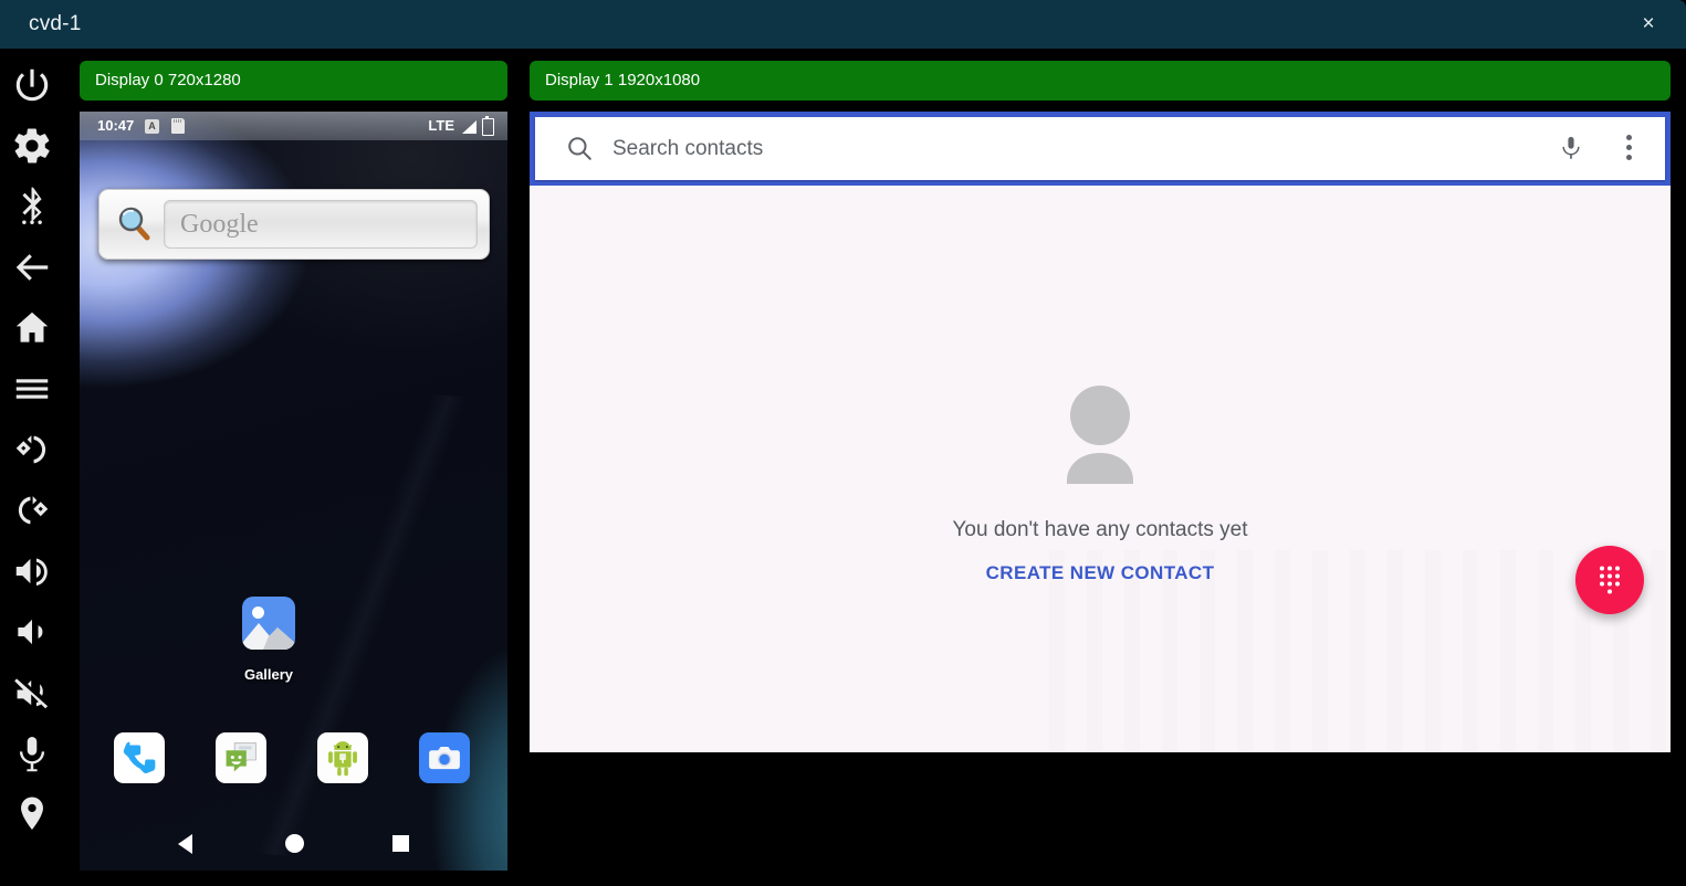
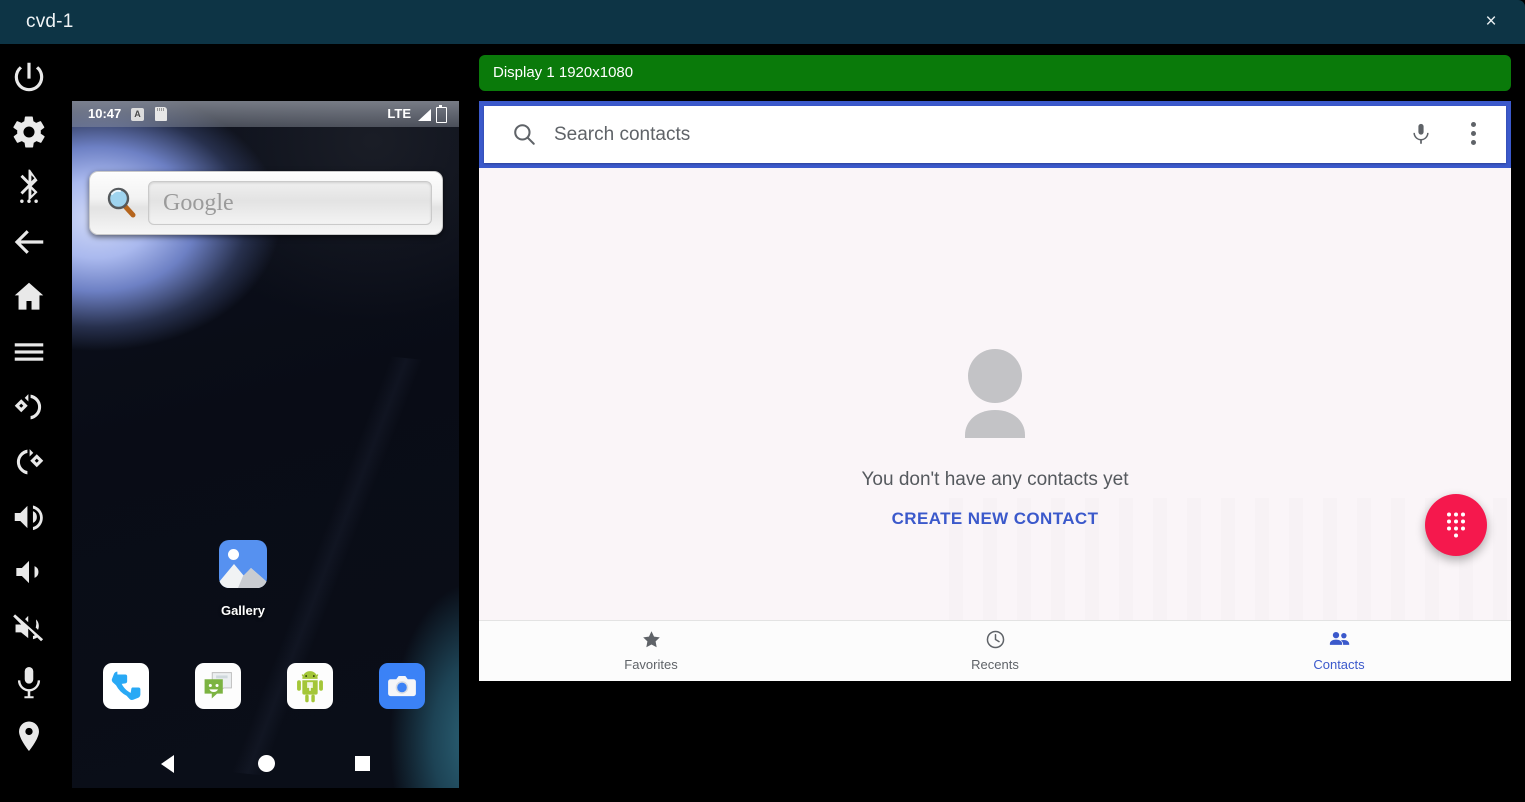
  cvd-1
  ×
- Display 0 720x1280
  Display 1 1920x1080
  10:47
  A
  LTE
  Google
  Gallery
  Search contacts
  You don't have any contacts yet
  CREATE NEW CONTACT
+ Favorites
+ Recents
+ Contacts
